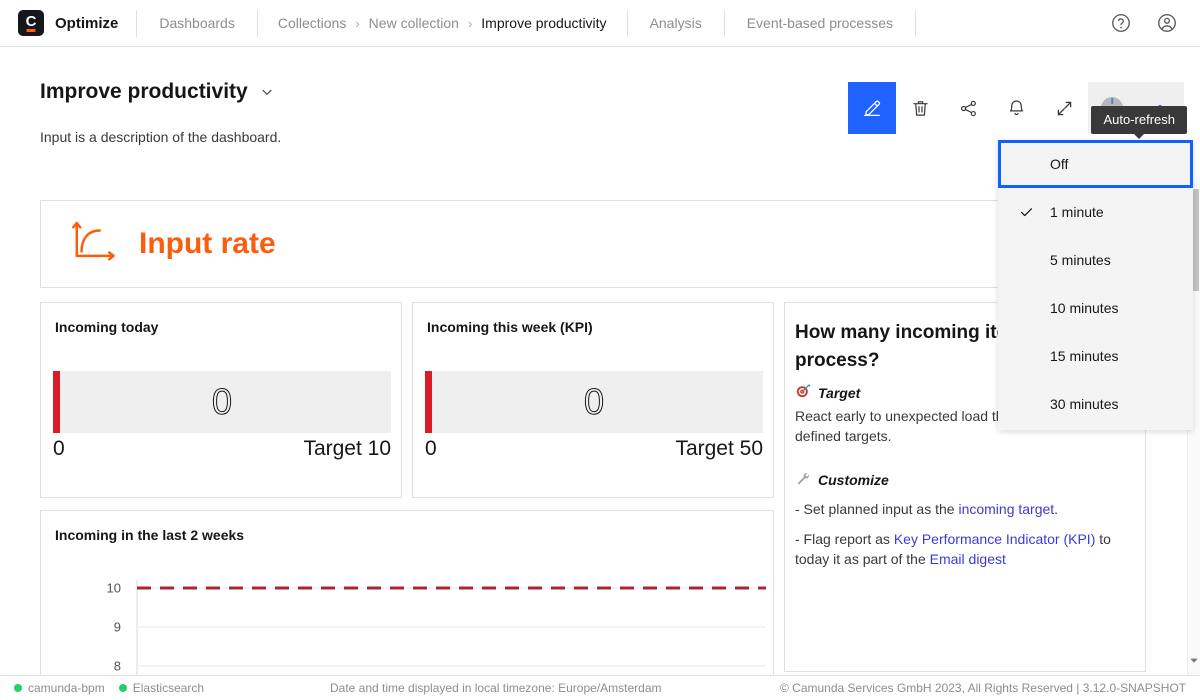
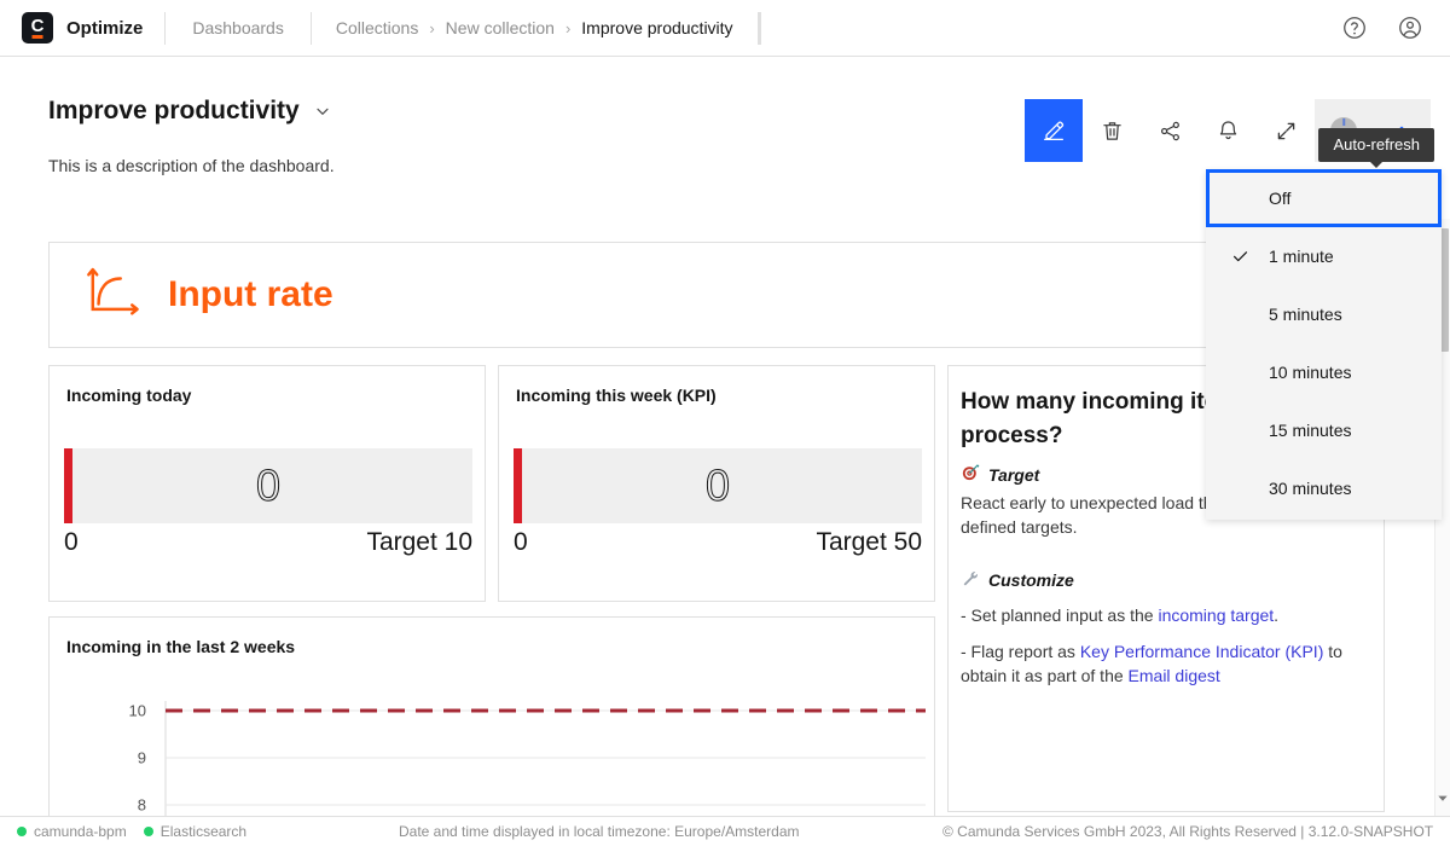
  C
  Optimize
  Dashboards
  Collections
  ›
  New collection
  ›
  Improve productivity
- Analysis
- Event-based processes
  Improve productivity
- Input is a description of the dashboard.
+ This is a description of the dashboard.
  Auto-refresh
  Input rate
  Incoming today
  0
  0
  Target 10
  Incoming this week (KPI)
  0
  0
  Target 50
  How many incoming it process?
  Target
  React early to unexpected load t defined targets.
  Customize
  - Set planned input as the incoming target.
- - Flag report as Key Performance Indicator (KPI) to today it as part of the Email digest
+ - Flag report as Key Performance Indicator (KPI) to obtain it as part of the Email digest
  Incoming in the last 2 weeks
  10
  9
  8
  Off
  1 minute
  5 minutes
  10 minutes
  15 minutes
  30 minutes
  camunda-bpm
  Elasticsearch
  Date and time displayed in local timezone: Europe/Amsterdam
  © Camunda Services GmbH 2023, All Rights Reserved | 3.12.0-SNAPSHOT
